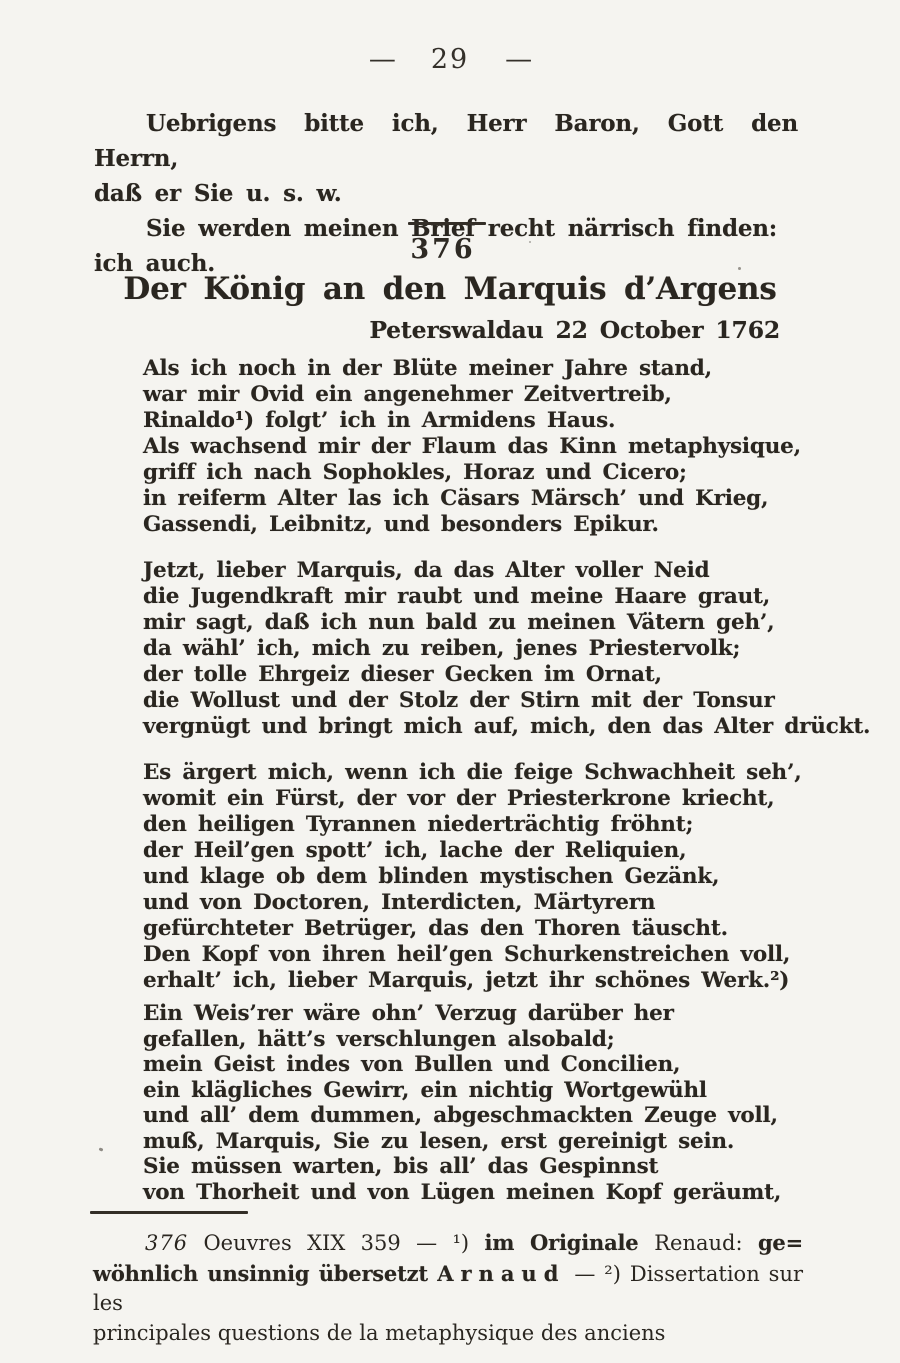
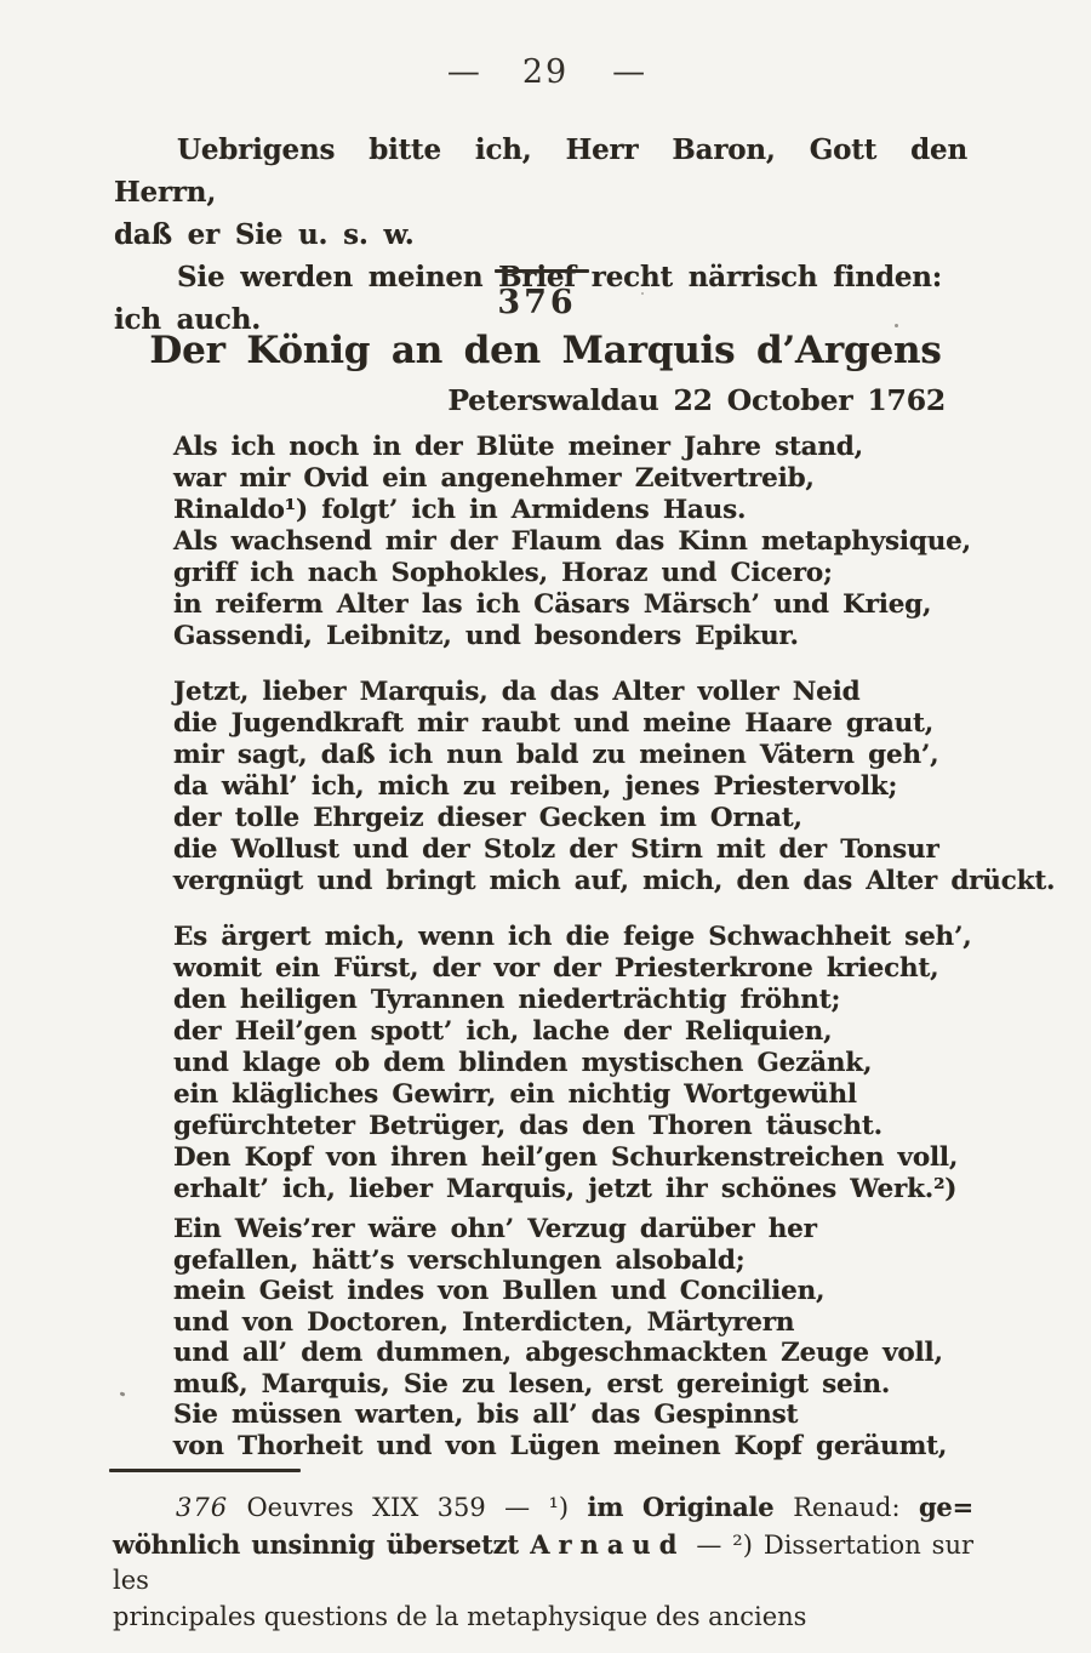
  — 29 —
  Uebrigens bitte ich, Herr Baron, Gott den Herrn,
  daß er Sie u. s. w.
  Sie werden meinen Brief recht närrisch finden: ich auch.
  376
  Der König an den Marquis d’Argens
  Peterswaldau 22 October 1762
  Als ich noch in der Blüte meiner Jahre stand,
  war mir Ovid ein angenehmer Zeitvertreib,
  Rinaldo¹) folgt’ ich in Armidens Haus.
  Als wachsend mir der Flaum das Kinn metaphysique,
  griff ich nach Sophokles, Horaz und Cicero;
  in reiferm Alter las ich Cäsars Märsch’ und Krieg,
  Gassendi, Leibnitz, und besonders Epikur.
  Jetzt, lieber Marquis, da das Alter voller Neid
  die Jugendkraft mir raubt und meine Haare graut,
  mir sagt, daß ich nun bald zu meinen Vätern geh’,
  da wähl’ ich, mich zu reiben, jenes Priestervolk;
  der tolle Ehrgeiz dieser Gecken im Ornat,
  die Wollust und der Stolz der Stirn mit der Tonsur
  vergnügt und bringt mich auf, mich, den das Alter drückt.
  Es ärgert mich, wenn ich die feige Schwachheit seh’,
  womit ein Fürst, der vor der Priesterkrone kriecht,
  den heiligen Tyrannen niederträchtig fröhnt;
  der Heil’gen spott’ ich, lache der Reliquien,
  und klage ob dem blinden mystischen Gezänk,
- und von Doctoren, Interdicten, Märtyrern
+ ein klägliches Gewirr, ein nichtig Wortgewühl
  gefürchteter Betrüger, das den Thoren täuscht.
  Den Kopf von ihren heil’gen Schurkenstreichen voll,
  erhalt’ ich, lieber Marquis, jetzt ihr schönes Werk.²)
  Ein Weis’rer wäre ohn’ Verzug darüber her
  gefallen, hätt’s verschlungen alsobald;
  mein Geist indes von Bullen und Concilien,
- ein klägliches Gewirr, ein nichtig Wortgewühl
+ und von Doctoren, Interdicten, Märtyrern
  und all’ dem dummen, abgeschmackten Zeuge voll,
  muß, Marquis, Sie zu lesen, erst gereinigt sein.
  Sie müssen warten, bis all’ das Gespinnst
  von Thorheit und von Lügen meinen Kopf geräumt,
  376 Oeuvres XIX 359 — ¹) im Originale Renaud: ge=
  wöhnlich unsinnig übersetzt Arnaud — ²) Dissertation sur les
  principales questions de la metaphysique des anciens
